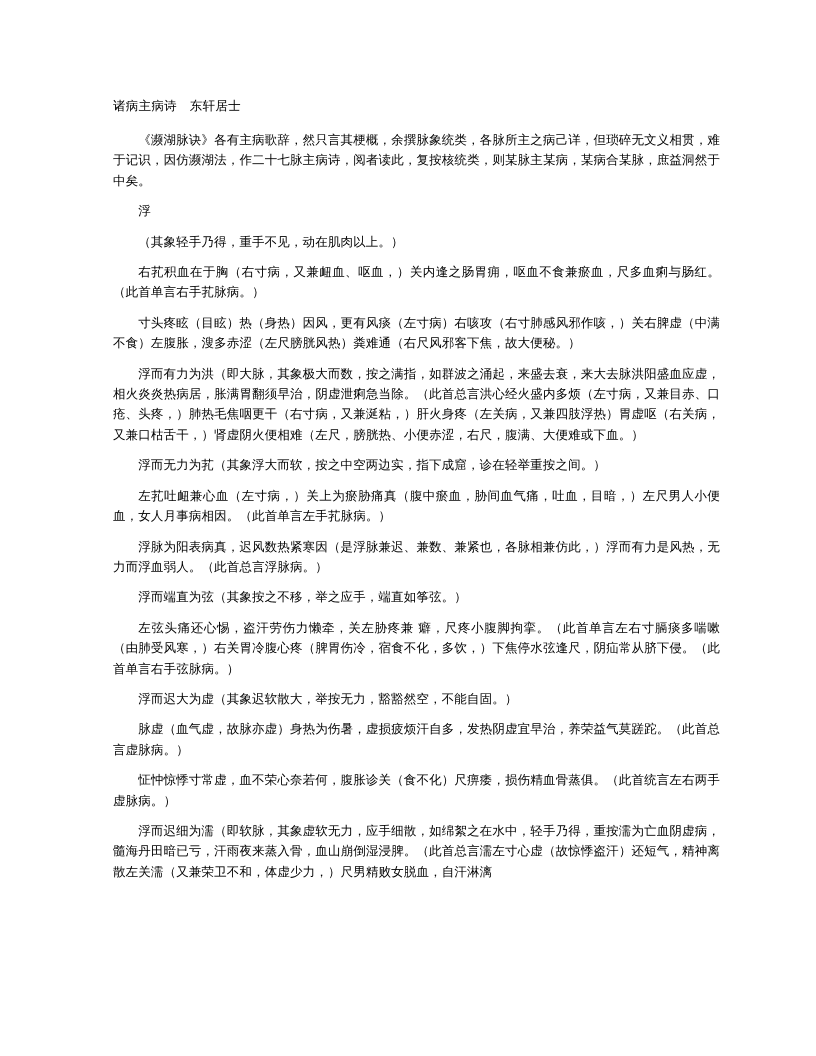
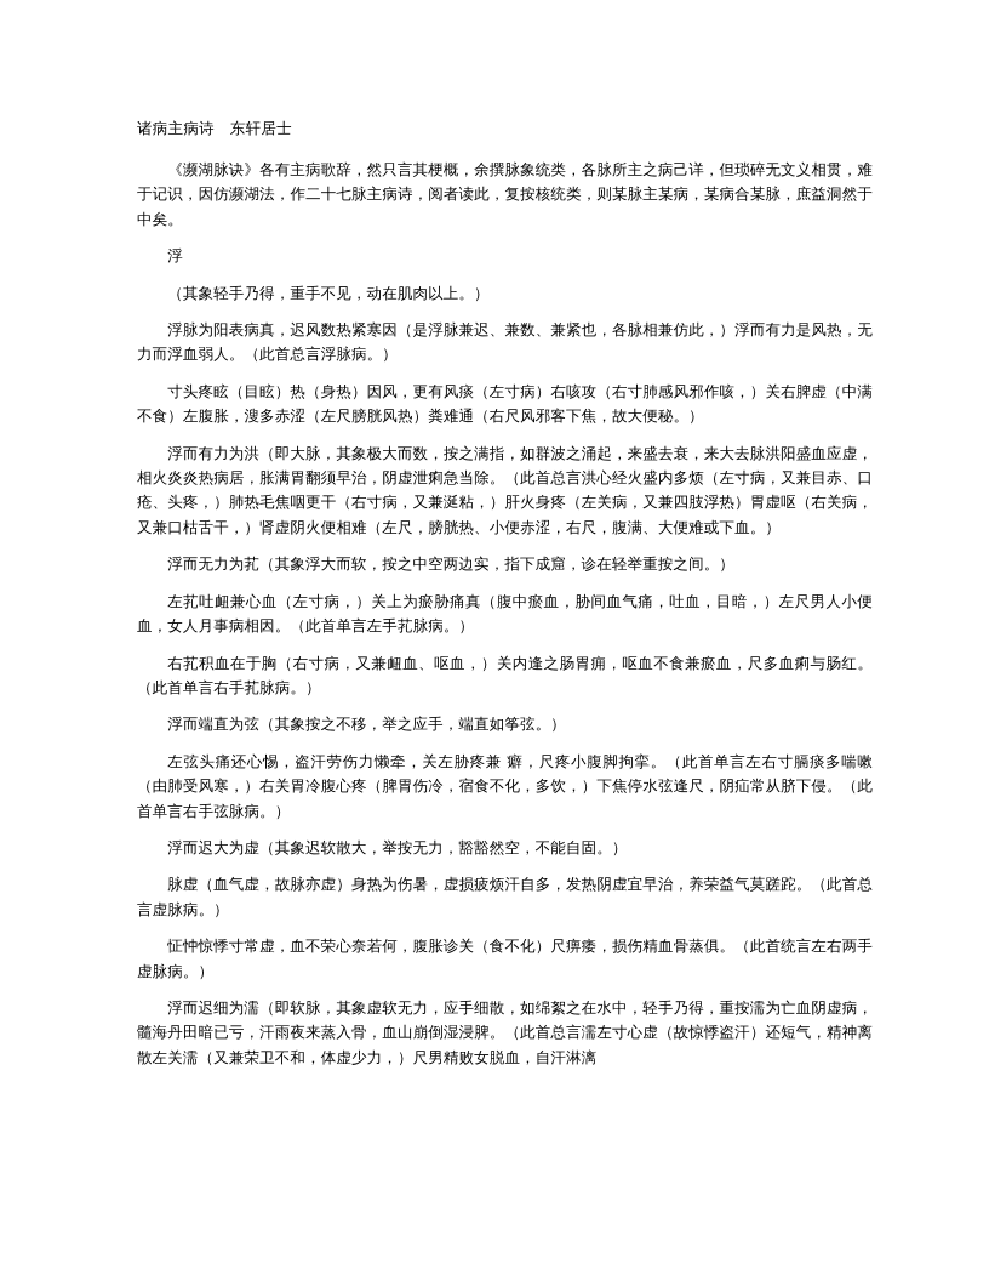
  诸病主病诗 东轩居士
  《濒湖脉诀》各有主病歌辞，然只言其梗概，余撰脉象统类，各脉所主之病己详，但琐碎无文义相贯，难于记识，因仿濒湖法，作二十七脉主病诗，阅者读此，复按核统类，则某脉主某病，某病合某脉，庶益洞然于中矣。
  浮
  （其象轻手乃得，重手不见，动在肌肉以上。）
- 右芤积血在于胸（右寸病，又兼衄血、呕血，）关内逢之肠胃痈，呕血不食兼瘀血，尺多血痢与肠红。（此首单言右手芤脉病。）
+ 浮脉为阳表病真，迟风数热紧寒因（是浮脉兼迟、兼数、兼紧也，各脉相兼仿此，）浮而有力是风热，无力而浮血弱人。（此首总言浮脉病。）
  寸头疼眩（目眩）热（身热）因风，更有风痰（左寸病）右咳攻（右寸肺感风邪作咳，）关右脾虚（中满不食）左腹胀，溲多赤涩（左尺膀胱风热）粪难通（右尺风邪客下焦，故大便秘。）
  浮而有力为洪（即大脉，其象极大而数，按之满指，如群波之涌起，来盛去衰，来大去脉洪阳盛血应虚，相火炎炎热病居，胀满胃翻须早治，阴虚泄痢急当除。（此首总言洪心经火盛内多烦（左寸病，又兼目赤、口疮、头疼，）肺热毛焦咽更干（右寸病，又兼涎粘，）肝火身疼（左关病，又兼四肢浮热）胃虚呕（右关病，又兼口枯舌干，）肾虚阴火便相难（左尺，膀胱热、小便赤涩，右尺，腹满、大便难或下血。）
  浮而无力为芤（其象浮大而软，按之中空两边实，指下成窟，诊在轻举重按之间。）
  左芤吐衄兼心血（左寸病，）关上为瘀胁痛真（腹中瘀血，胁间血气痛，吐血，目暗，）左尺男人小便血，女人月事病相因。（此首单言左手芤脉病。）
- 浮脉为阳表病真，迟风数热紧寒因（是浮脉兼迟、兼数、兼紧也，各脉相兼仿此，）浮而有力是风热，无力而浮血弱人。（此首总言浮脉病。）
+ 右芤积血在于胸（右寸病，又兼衄血、呕血，）关内逢之肠胃痈，呕血不食兼瘀血，尺多血痢与肠红。（此首单言右手芤脉病。）
  浮而端直为弦（其象按之不移，举之应手，端直如筝弦。）
  左弦头痛还心惕，盗汗劳伤力懒牵，关左胁疼兼 癖，尺疼小腹脚拘挛。（此首单言左右寸膈痰多喘嗽（由肺受风寒，）右关胃冷腹心疼（脾胃伤冷，宿食不化，多饮，）下焦停水弦逢尺，阴疝常从脐下侵。（此首单言右手弦脉病。）
  浮而迟大为虚（其象迟软散大，举按无力，豁豁然空，不能自固。）
  脉虚（血气虚，故脉亦虚）身热为伤暑，虚损疲烦汗自多，发热阴虚宜早治，养荣益气莫蹉跎。（此首总言虚脉病。）
  怔忡惊悸寸常虚，血不荣心奈若何，腹胀诊关（食不化）尺痹痿，损伤精血骨蒸俱。（此首统言左右两手虚脉病。）
  浮而迟细为濡（即软脉，其象虚软无力，应手细散，如绵絮之在水中，轻手乃得，重按濡为亡血阴虚病，髓海丹田暗已亏，汗雨夜来蒸入骨，血山崩倒湿浸脾。（此首总言濡左寸心虚（故惊悸盗汗）还短气，精神离散左关濡（又兼荣卫不和，体虚少力，）尺男精败女脱血，自汗淋漓
